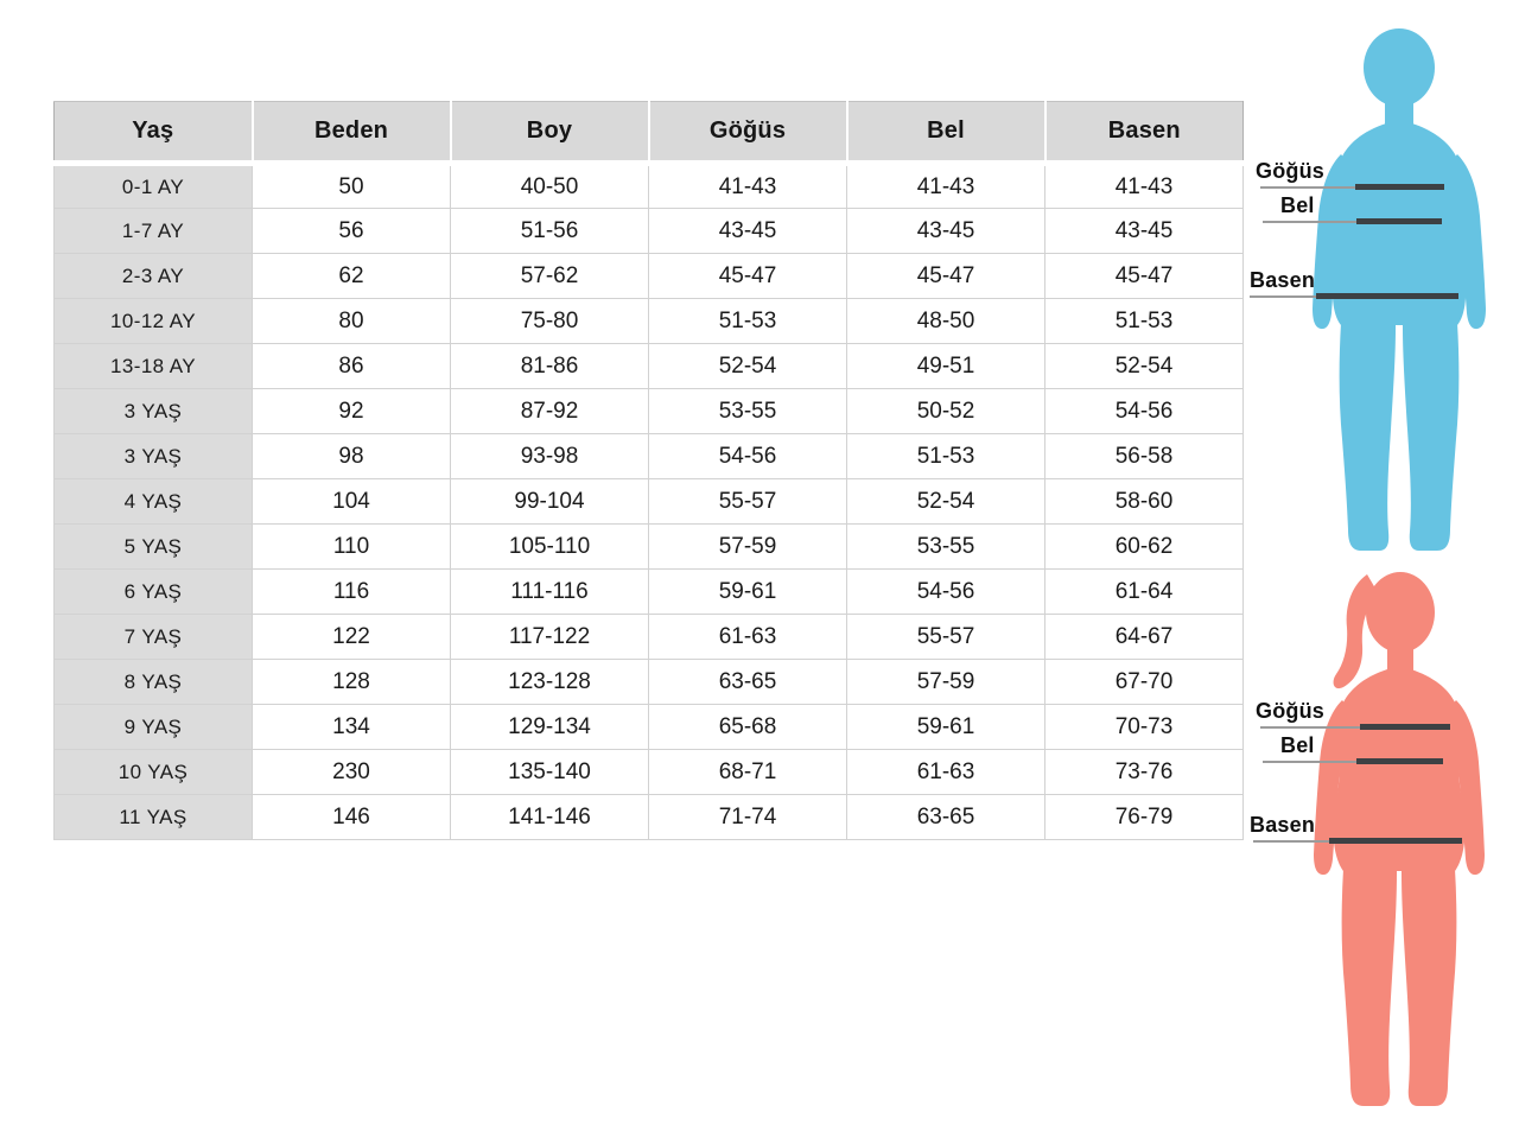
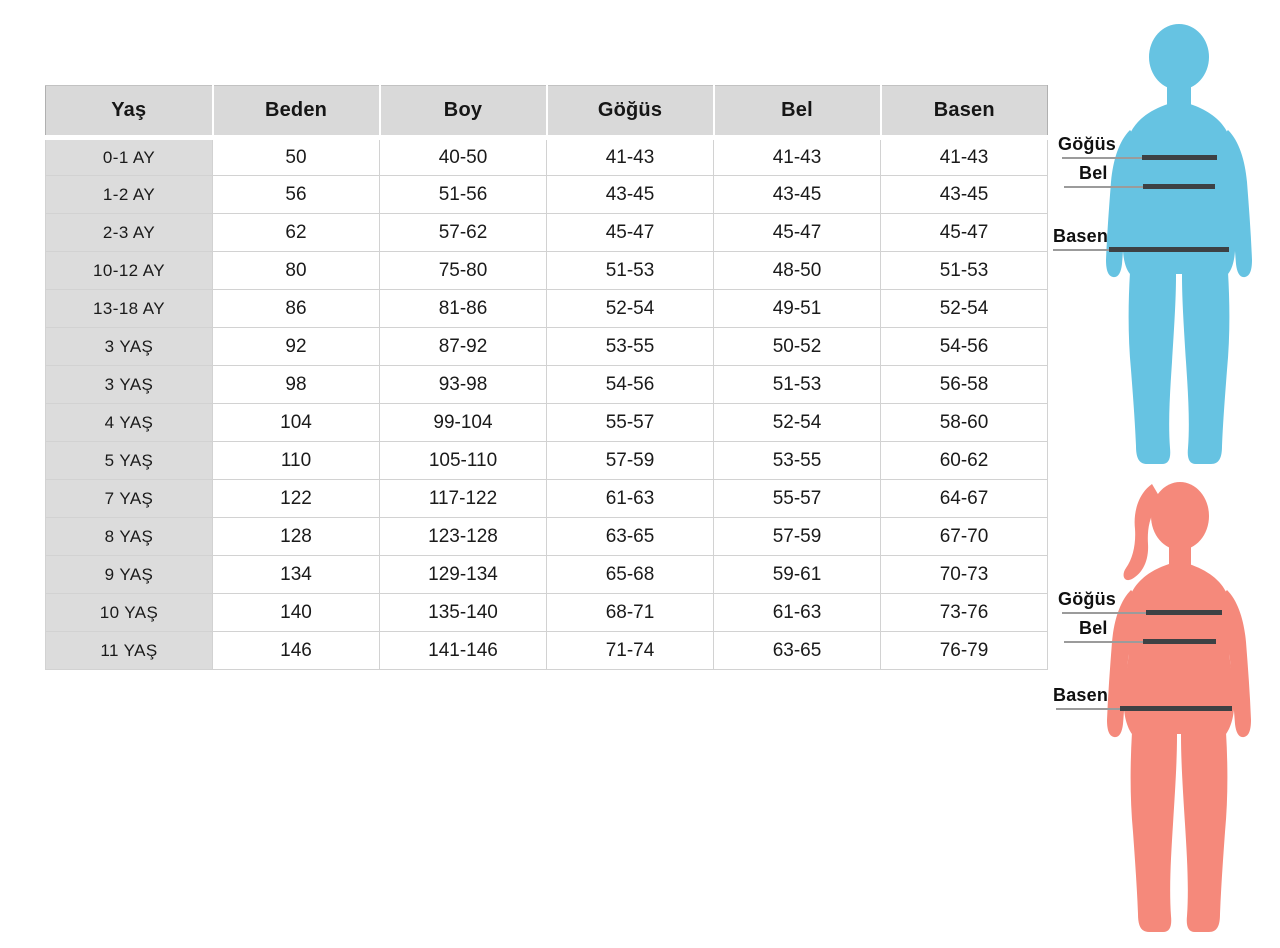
  Yaş	Beden	Boy	Göğüs	Bel	Basen
  0-1 AY	50	40-50	41-43	41-43	41-43
- 1-7 AY	56	51-56	43-45	43-45	43-45
+ 1-2 AY	56	51-56	43-45	43-45	43-45
  2-3 AY	62	57-62	45-47	45-47	45-47
  10-12 AY	80	75-80	51-53	48-50	51-53
  13-18 AY	86	81-86	52-54	49-51	52-54
  3 YAŞ	92	87-92	53-55	50-52	54-56
  3 YAŞ	98	93-98	54-56	51-53	56-58
  4 YAŞ	104	99-104	55-57	52-54	58-60
  5 YAŞ	110	105-110	57-59	53-55	60-62
- 6 YAŞ	116	111-116	59-61	54-56	61-64
  7 YAŞ	122	117-122	61-63	55-57	64-67
  8 YAŞ	128	123-128	63-65	57-59	67-70
  9 YAŞ	134	129-134	65-68	59-61	70-73
- 10 YAŞ	230	135-140	68-71	61-63	73-76
+ 10 YAŞ	140	135-140	68-71	61-63	73-76
  11 YAŞ	146	141-146	71-74	63-65	76-79
  Göğüs
  Bel
  Basen
  Göğüs
  Bel
  Basen
